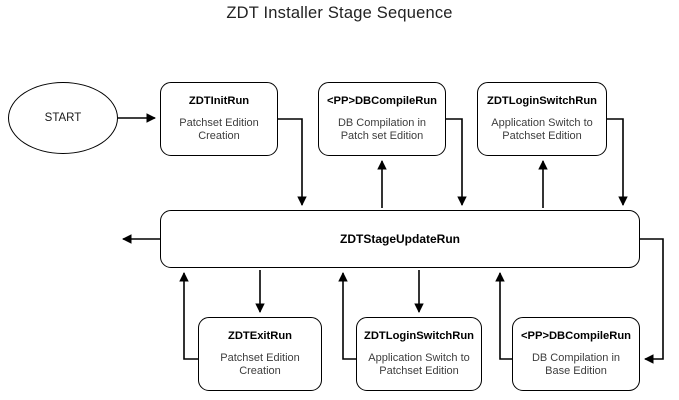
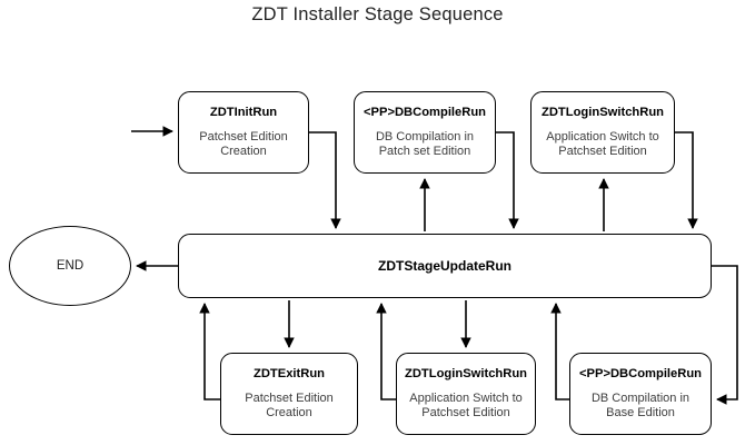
  ZDT Installer Stage Sequence
- START
  ZDTInitRun
  Patchset Edition
  Creation
  <PP>DBCompileRun
  DB Compilation in
  Patch set Edition
  ZDTLoginSwitchRun
  Application Switch to
  Patchset Edition
  ZDTStageUpdateRun
+ END
  ZDTExitRun
  Patchset Edition
  Creation
  ZDTLoginSwitchRun
  Application Switch to
  Patchset Edition
  <PP>DBCompileRun
  DB Compilation in
  Base Edition
